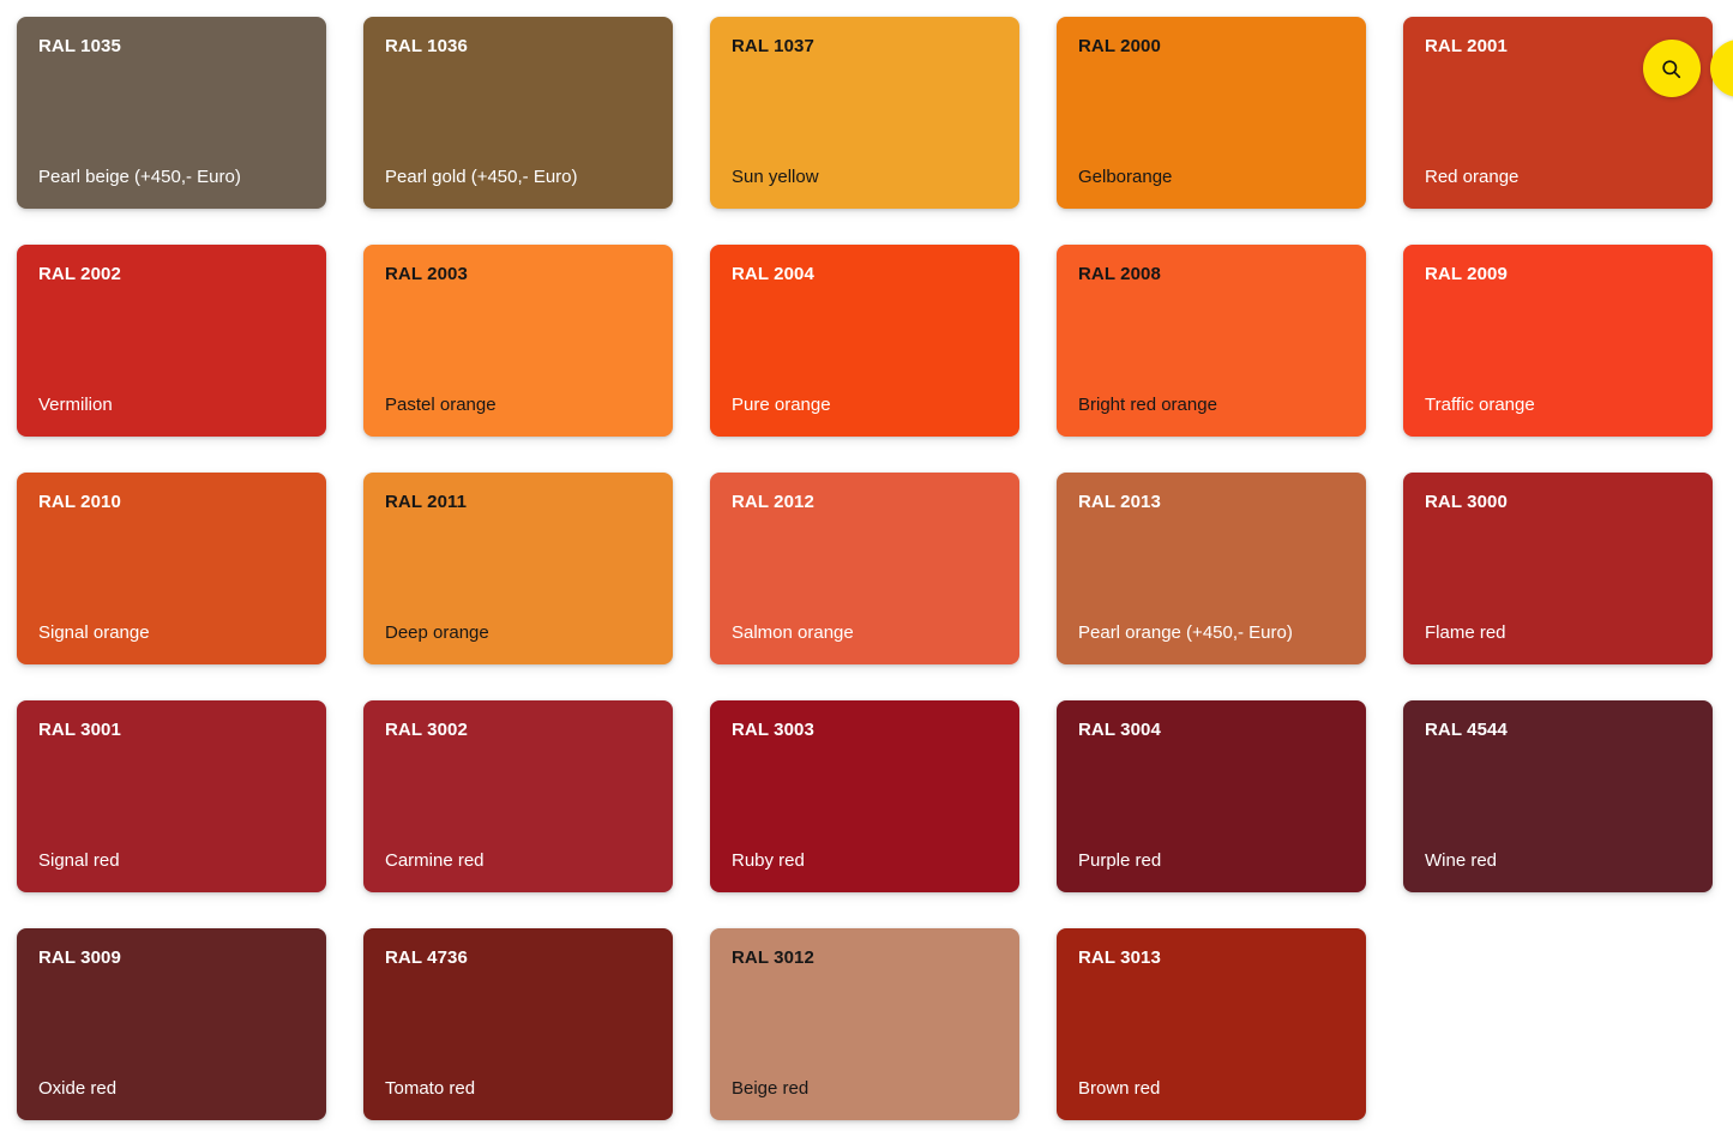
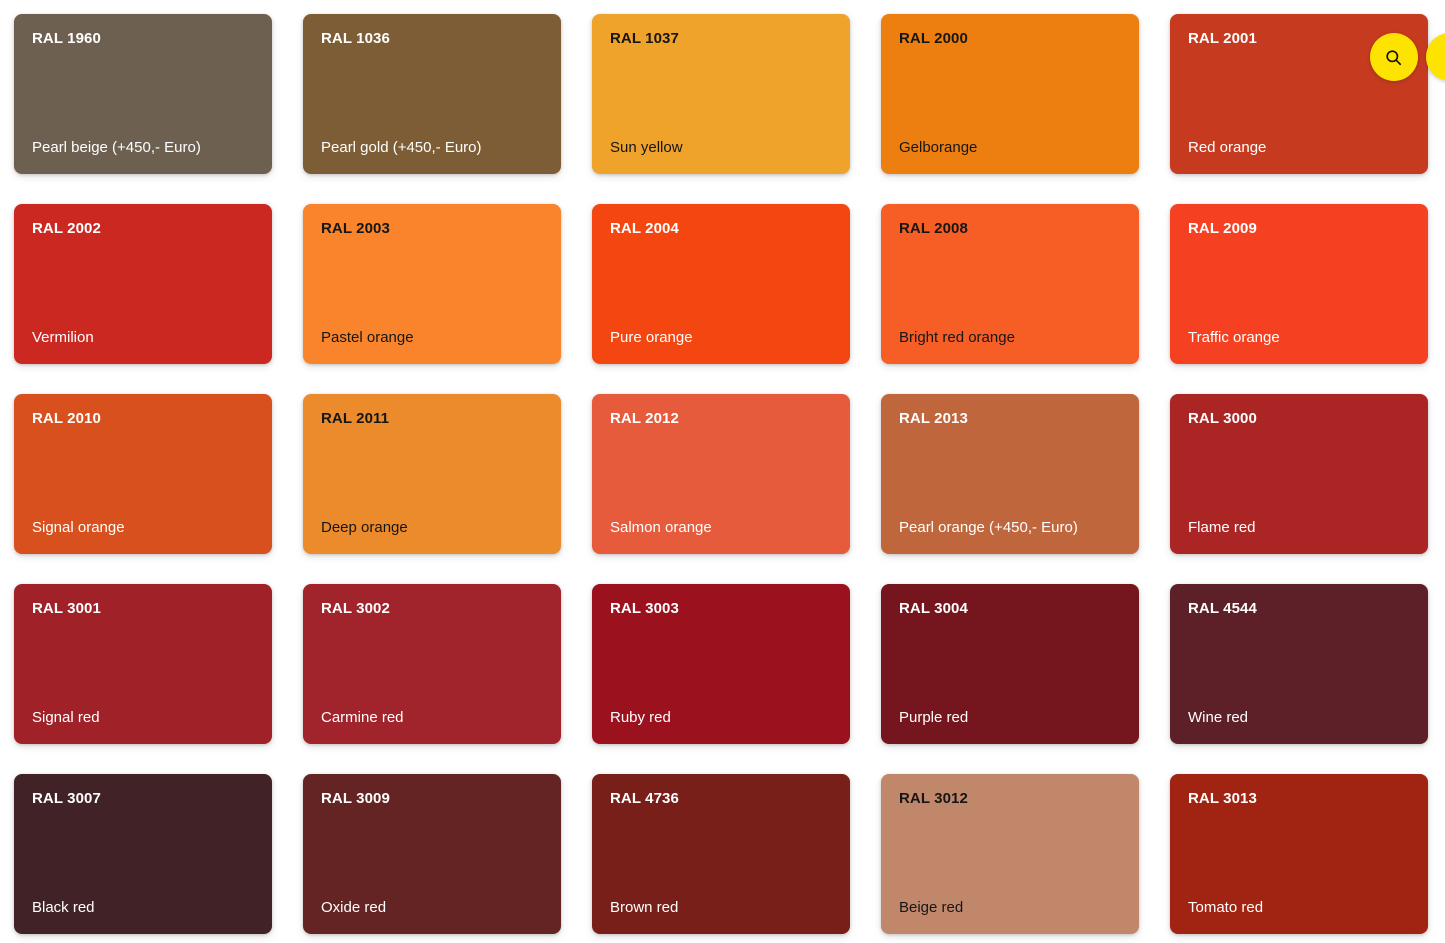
- RAL 1035
+ RAL 1960
  Pearl beige (+450,- Euro)
  RAL 1036
  Pearl gold (+450,- Euro)
  RAL 1037
  Sun yellow
  RAL 2000
  Gelborange
  RAL 2001
  Red orange
  RAL 2002
  Vermilion
  RAL 2003
  Pastel orange
  RAL 2004
  Pure orange
  RAL 2008
  Bright red orange
  RAL 2009
  Traffic orange
  RAL 2010
  Signal orange
  RAL 2011
  Deep orange
  RAL 2012
  Salmon orange
  RAL 2013
  Pearl orange (+450,- Euro)
  RAL 3000
  Flame red
  RAL 3001
  Signal red
  RAL 3002
  Carmine red
  RAL 3003
  Ruby red
  RAL 3004
  Purple red
  RAL 4544
  Wine red
+ RAL 3007
+ Black red
  RAL 3009
  Oxide red
  RAL 4736
- Tomato red
+ Brown red
  RAL 3012
  Beige red
  RAL 3013
- Brown red
+ Tomato red
